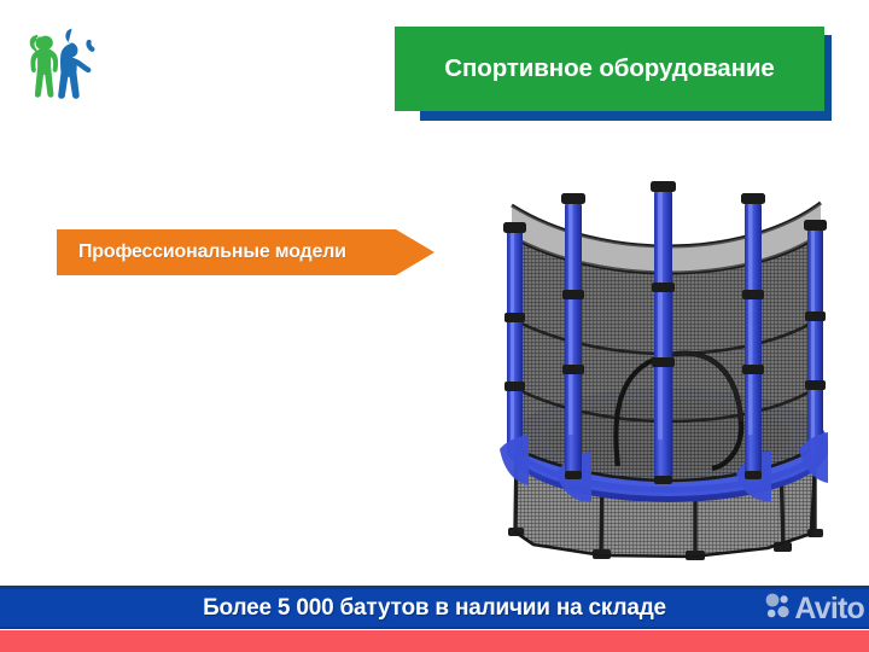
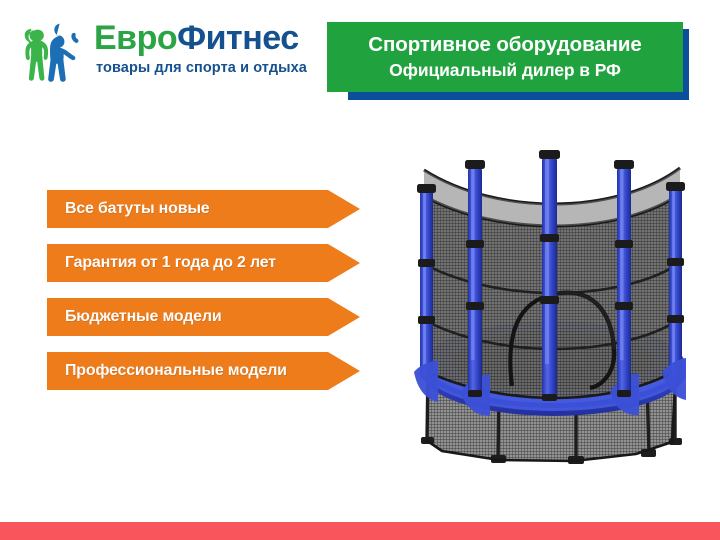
+ ЕвроФитнес
+ товары для спорта и отдыха
  Спортивное оборудование
+ Официальный дилер в РФ
+ Все батуты новые
+ Гарантия от 1 года до 2 лет
+ Бюджетные модели
  Профессиональные модели
- Более 5 000 батутов в наличии на складе
- Avito
